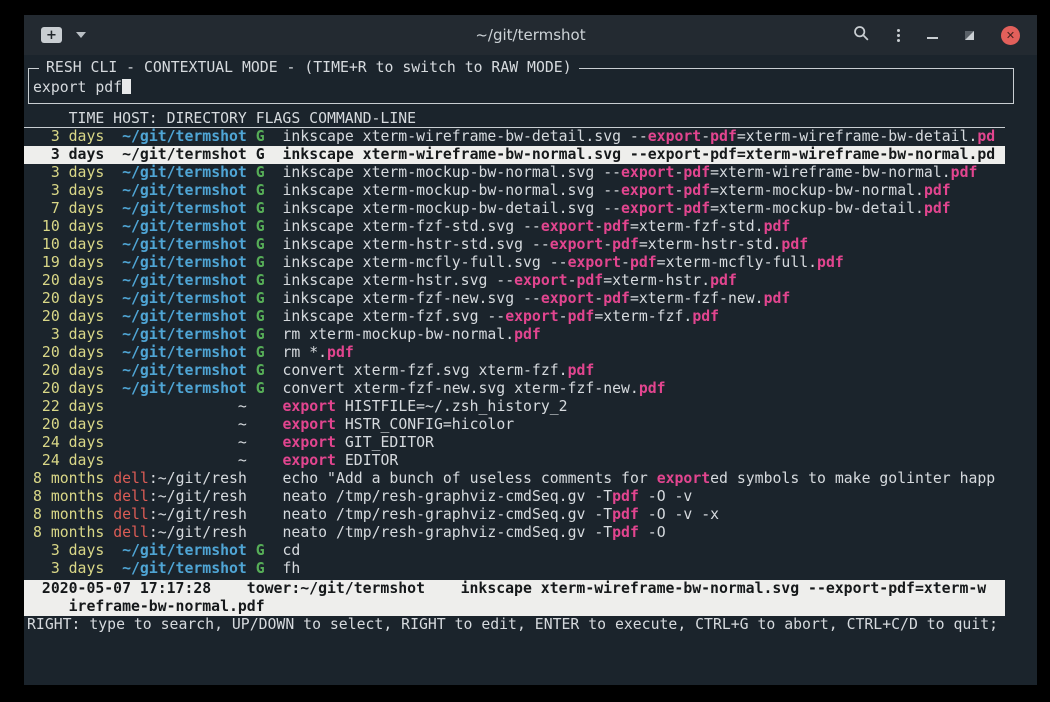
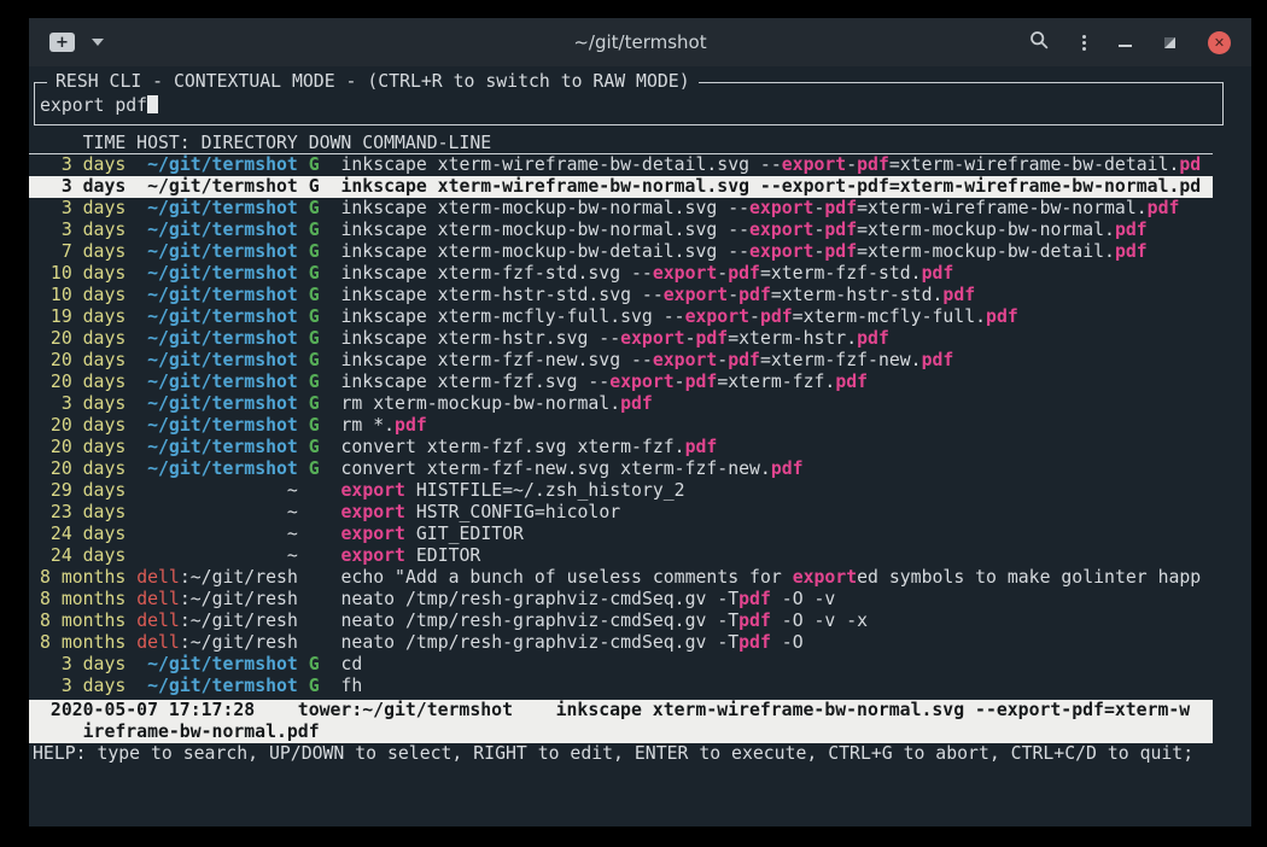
  +
  ~/git/termshot
  ✕
- RESH CLI - CONTEXTUAL MODE - (TIME+R to switch to RAW MODE)
+ RESH CLI - CONTEXTUAL MODE - (CTRL+R to switch to RAW MODE)
  export pdf
- TIME HOST: DIRECTORY FLAGS COMMAND-LINE
+ TIME HOST: DIRECTORY DOWN COMMAND-LINE
  3 days ~/git/termshot G inkscape xterm-wireframe-bw-detail.svg --export-pdf=xterm-wireframe-bw-detail.pd
  3 days ~/git/termshot G inkscape xterm-wireframe-bw-normal.svg --export-pdf=xterm-wireframe-bw-normal.pd
  3 days ~/git/termshot G inkscape xterm-mockup-bw-normal.svg --export-pdf=xterm-wireframe-bw-normal.pdf
  3 days ~/git/termshot G inkscape xterm-mockup-bw-normal.svg --export-pdf=xterm-mockup-bw-normal.pdf
  7 days ~/git/termshot G inkscape xterm-mockup-bw-detail.svg --export-pdf=xterm-mockup-bw-detail.pdf
  10 days ~/git/termshot G inkscape xterm-fzf-std.svg --export-pdf=xterm-fzf-std.pdf
  10 days ~/git/termshot G inkscape xterm-hstr-std.svg --export-pdf=xterm-hstr-std.pdf
  19 days ~/git/termshot G inkscape xterm-mcfly-full.svg --export-pdf=xterm-mcfly-full.pdf
  20 days ~/git/termshot G inkscape xterm-hstr.svg --export-pdf=xterm-hstr.pdf
  20 days ~/git/termshot G inkscape xterm-fzf-new.svg --export-pdf=xterm-fzf-new.pdf
  20 days ~/git/termshot G inkscape xterm-fzf.svg --export-pdf=xterm-fzf.pdf
  3 days ~/git/termshot G rm xterm-mockup-bw-normal.pdf
  20 days ~/git/termshot G rm *.pdf
  20 days ~/git/termshot G convert xterm-fzf.svg xterm-fzf.pdf
  20 days ~/git/termshot G convert xterm-fzf-new.svg xterm-fzf-new.pdf
- 22 days ~ export HISTFILE=~/.zsh_history_2
+ 29 days ~ export HISTFILE=~/.zsh_history_2
- 20 days ~ export HSTR_CONFIG=hicolor
+ 23 days ~ export HSTR_CONFIG=hicolor
  24 days ~ export GIT_EDITOR
  24 days ~ export EDITOR
  8 months dell:~/git/resh echo "Add a bunch of useless comments for exported symbols to make golinter happ
  8 months dell:~/git/resh neato /tmp/resh-graphviz-cmdSeq.gv -Tpdf -O -v
  8 months dell:~/git/resh neato /tmp/resh-graphviz-cmdSeq.gv -Tpdf -O -v -x
  8 months dell:~/git/resh neato /tmp/resh-graphviz-cmdSeq.gv -Tpdf -O
  3 days ~/git/termshot G cd
  3 days ~/git/termshot G fh
  2020-05-07 17:17:28 tower:~/git/termshot inkscape xterm-wireframe-bw-normal.svg --export-pdf=xterm-w
  ireframe-bw-normal.pdf
- RIGHT: type to search, UP/DOWN to select, RIGHT to edit, ENTER to execute, CTRL+G to abort, CTRL+C/D to quit;
+ HELP: type to search, UP/DOWN to select, RIGHT to edit, ENTER to execute, CTRL+G to abort, CTRL+C/D to quit;
